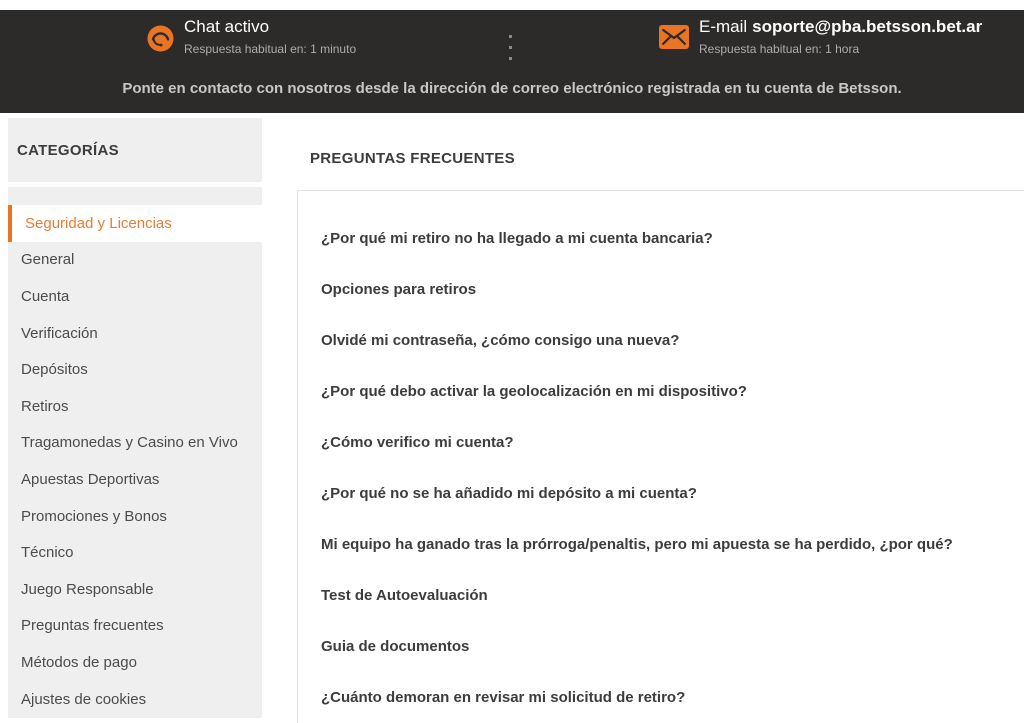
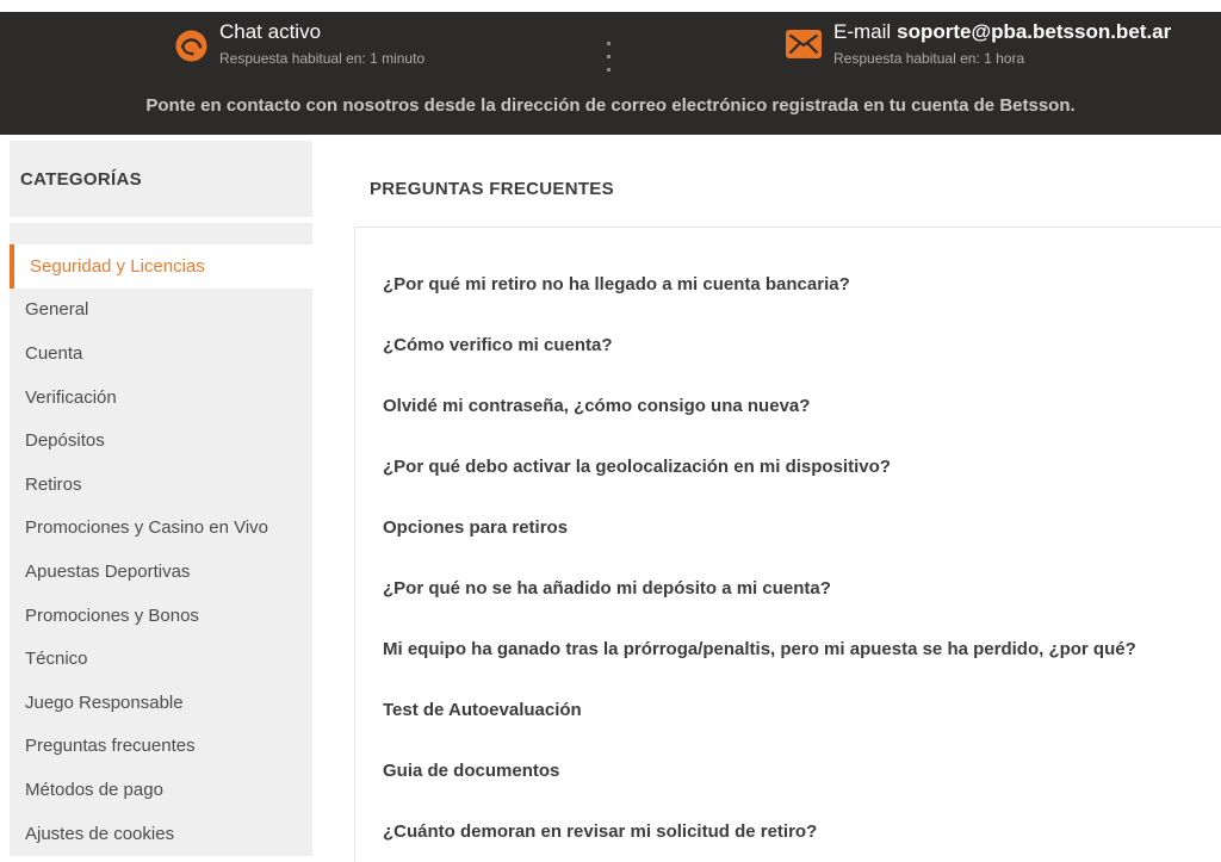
  Chat activo
  Respuesta habitual en: 1 minuto
  E-mail soporte@pba.betsson.bet.ar
  Respuesta habitual en: 1 hora
  Ponte en contacto con nosotros desde la dirección de correo electrónico registrada en tu cuenta de Betsson.
  CATEGORÍAS
  Seguridad y Licencias
  General
  Cuenta
  Verificación
  Depósitos
  Retiros
- Tragamonedas y Casino en Vivo
+ Promociones y Casino en Vivo
  Apuestas Deportivas
  Promociones y Bonos
  Técnico
  Juego Responsable
  Preguntas frecuentes
  Métodos de pago
  Ajustes de cookies
  PREGUNTAS FRECUENTES
  ¿Por qué mi retiro no ha llegado a mi cuenta bancaria?
- Opciones para retiros
+ ¿Cómo verifico mi cuenta?
  Olvidé mi contraseña, ¿cómo consigo una nueva?
  ¿Por qué debo activar la geolocalización en mi dispositivo?
- ¿Cómo verifico mi cuenta?
+ Opciones para retiros
  ¿Por qué no se ha añadido mi depósito a mi cuenta?
  Mi equipo ha ganado tras la prórroga/penaltis, pero mi apuesta se ha perdido, ¿por qué?
  Test de Autoevaluación
  Guia de documentos
  ¿Cuánto demoran en revisar mi solicitud de retiro?
